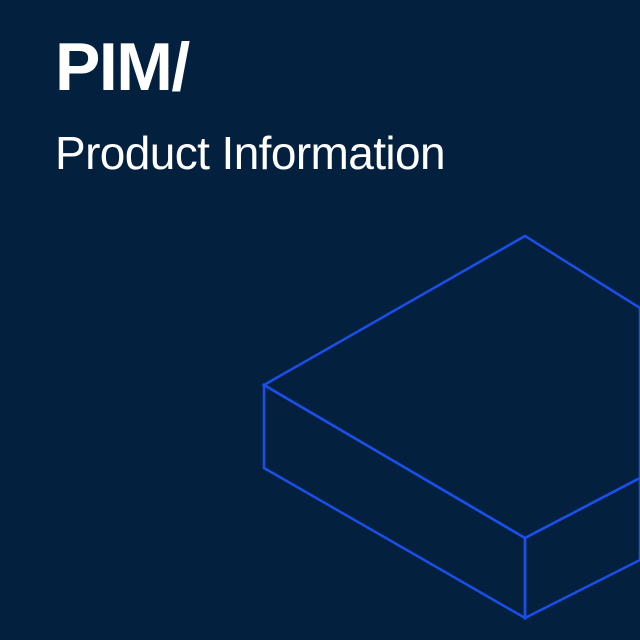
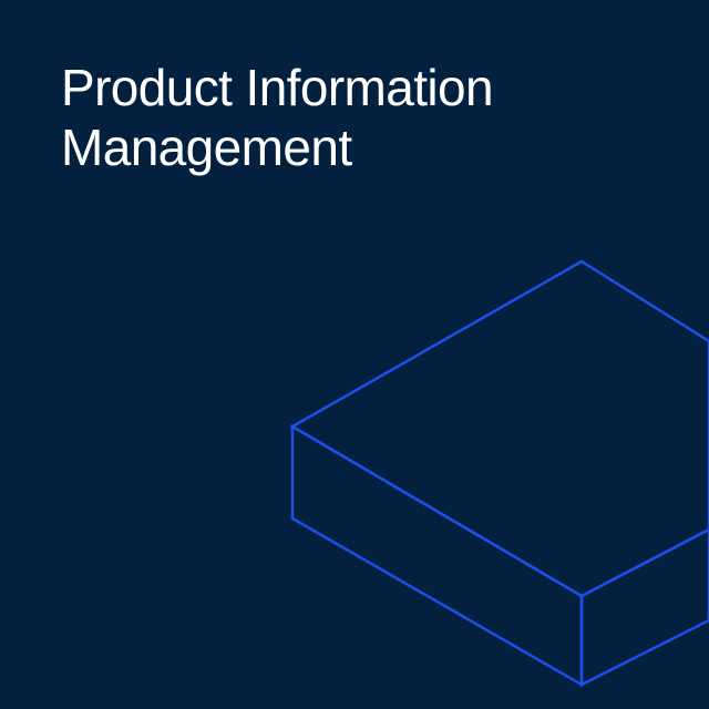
- PIM/
  Product Information
+ Management
